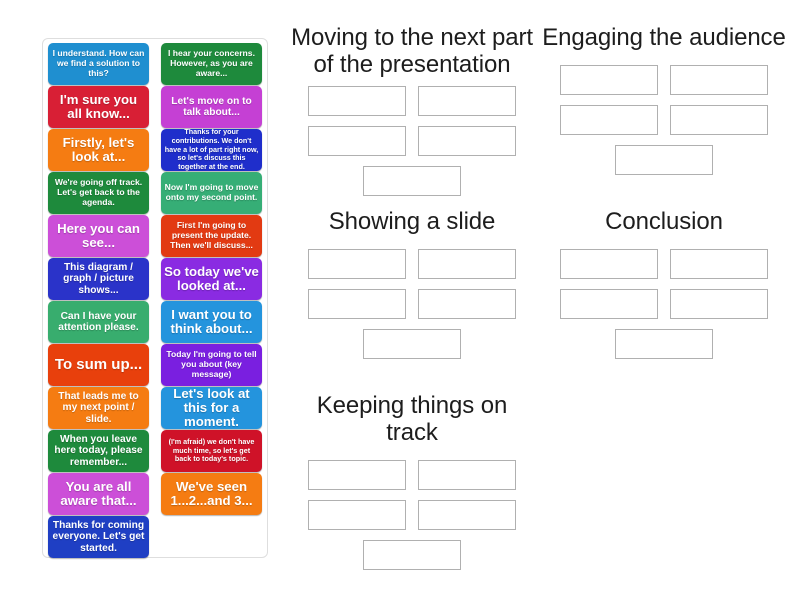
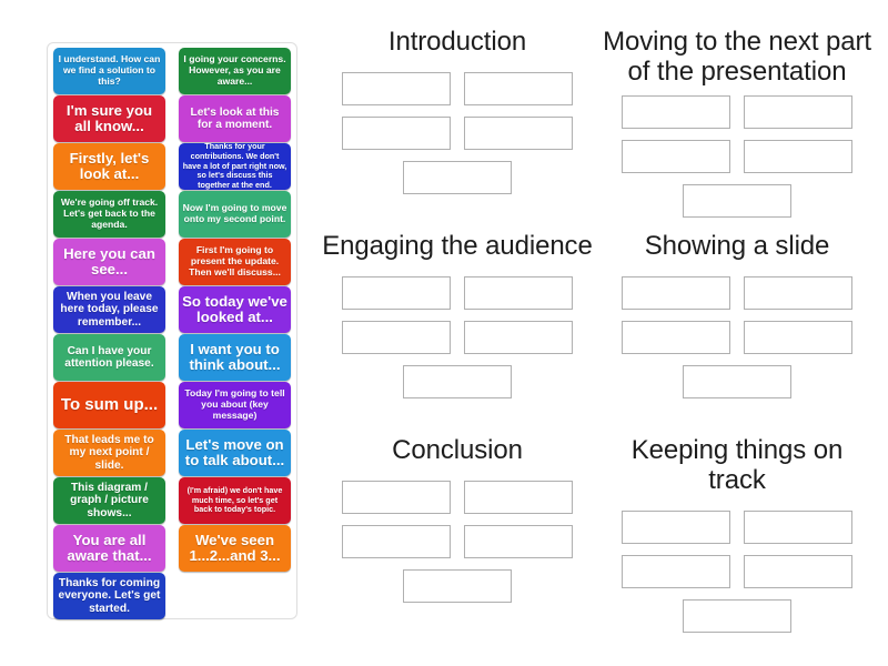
  I understand. How can we find a solution to this?
- I hear your concerns. However, as you are aware...
+ I going your concerns. However, as you are aware...
  I'm sure you all know...
- Let's move on to talk about...
+ Let's look at this for a moment.
  Firstly, let's look at...
  Thanks for your contributions. We don't have a lot of part right now, so let's discuss this together at the end.
  We're going off track. Let's get back to the agenda.
  Now I'm going to move onto my second point.
  Here you can see...
  First I'm going to present the update. Then we'll discuss...
- This diagram / graph / picture shows...
+ When you leave here today, please remember...
  So today we've looked at...
  Can I have your attention please.
  I want you to think about...
  To sum up...
  Today I'm going to tell you about (key message)
  That leads me to my next point / slide.
- Let's look at this for a moment.
+ Let's move on to talk about...
- When you leave here today, please remember...
+ This diagram / graph / picture shows...
  (I'm afraid) we don't have much time, so let's get back to today's topic.
  You are all aware that...
  We've seen 1...2...and 3...
  Thanks for coming everyone. Let's get started.
+ Introduction
  Moving to the next part of the presentation
  Engaging the audience
  Showing a slide
  Conclusion
  Keeping things on track
